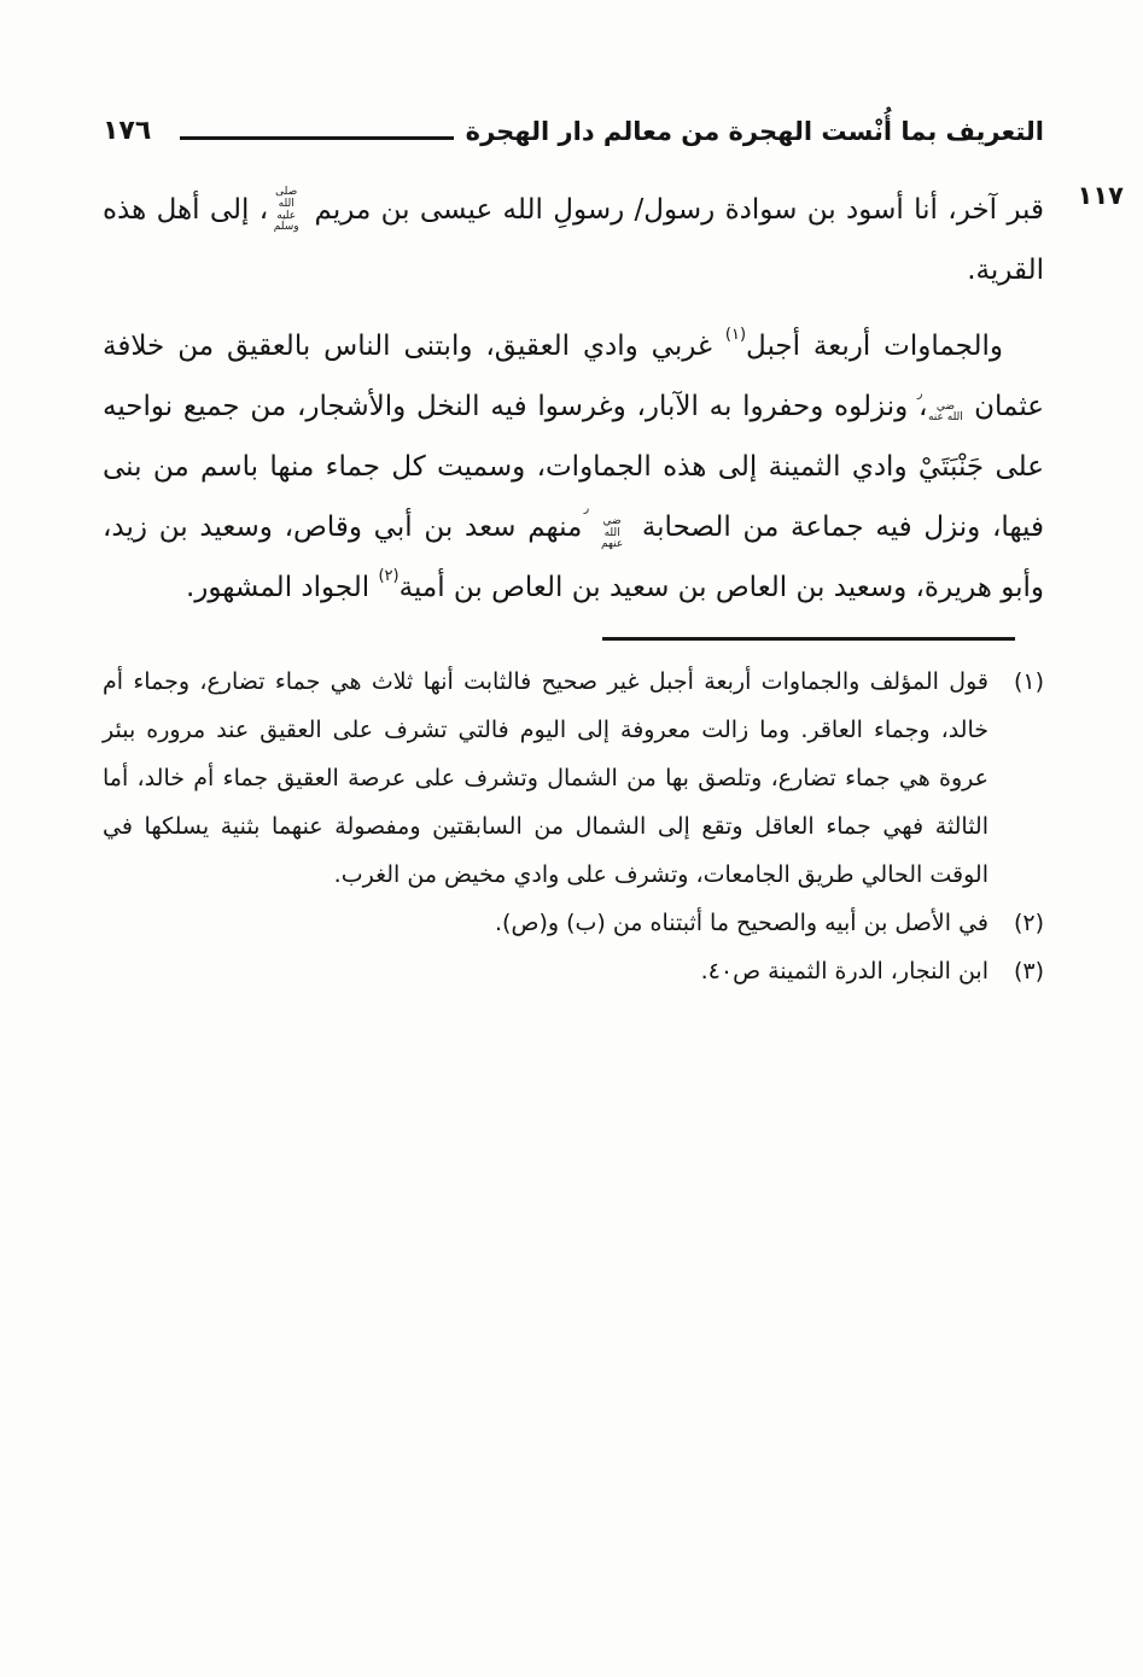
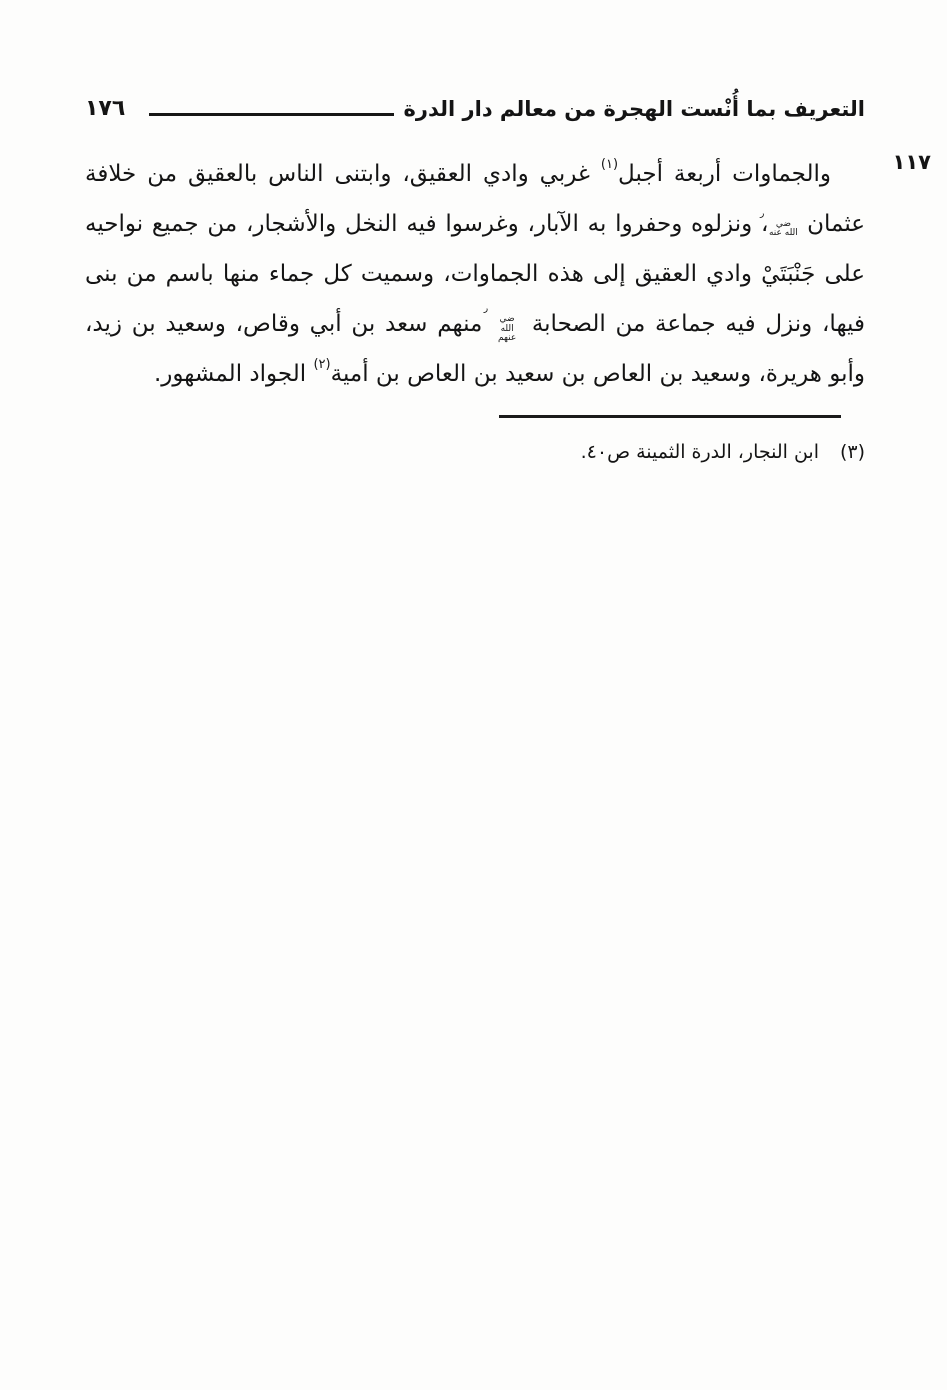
- التعريف بما أُنْست الهجرة من معالم دار الهجرة
+ التعريف بما أُنْست الهجرة من معالم دار الدرة
  ١٧٦
  ١١٧
- قبر آخر، أنا أسود بن سوادة رسول/ رسولِ الله عيسى بن مريم صلى الله عليه وسلم، إلى أهل هذه القرية.
- والجماوات أربعة أجبل(١) غربي وادي العقيق، وابتنى الناس بالعقيق من خلافة عثمان رضي الله عنه، ونزلوه وحفروا به الآبار، وغرسوا فيه النخل والأشجار، من جميع نواحيه على جَنْبَتَيْ وادي الثمينة إلى هذه الجماوات، وسميت كل جماء منها باسم من بنى فيها، ونزل فيه جماعة من الصحابة رضي الله عنهم منهم سعد بن أبي وقاص، وسعيد بن زيد، وأبو هريرة، وسعيد بن العاص بن سعيد بن العاص بن أمية(٢) الجواد المشهور.
+ والجماوات أربعة أجبل(١) غربي وادي العقيق، وابتنى الناس بالعقيق من خلافة عثمان رضي الله عنه، ونزلوه وحفروا به الآبار، وغرسوا فيه النخل والأشجار، من جميع نواحيه على جَنْبَتَيْ وادي العقيق إلى هذه الجماوات، وسميت كل جماء منها باسم من بنى فيها، ونزل فيه جماعة من الصحابة رضي الله عنهم منهم سعد بن أبي وقاص، وسعيد بن زيد، وأبو هريرة، وسعيد بن العاص بن سعيد بن العاص بن أمية(٢) الجواد المشهور.
- (١)
- قول المؤلف والجماوات أربعة أجبل غير صحيح فالثابت أنها ثلاث هي جماء تضارع، وجماء أم خالد، وجماء العاقر. وما زالت معروفة إلى اليوم فالتي تشرف على العقيق عند مروره ببئر عروة هي جماء تضارع، وتلصق بها من الشمال وتشرف على عرصة العقيق جماء أم خالد، أما الثالثة فهي جماء العاقل وتقع إلى الشمال من السابقتين ومفصولة عنهما بثنية يسلكها في الوقت الحالي طريق الجامعات، وتشرف على وادي مخيض من الغرب.
- (٢)
- في الأصل بن أبيه والصحيح ما أثبتناه من (ب) و(ص).
  (٣)
  ابن النجار، الدرة الثمينة ص٤٠.
